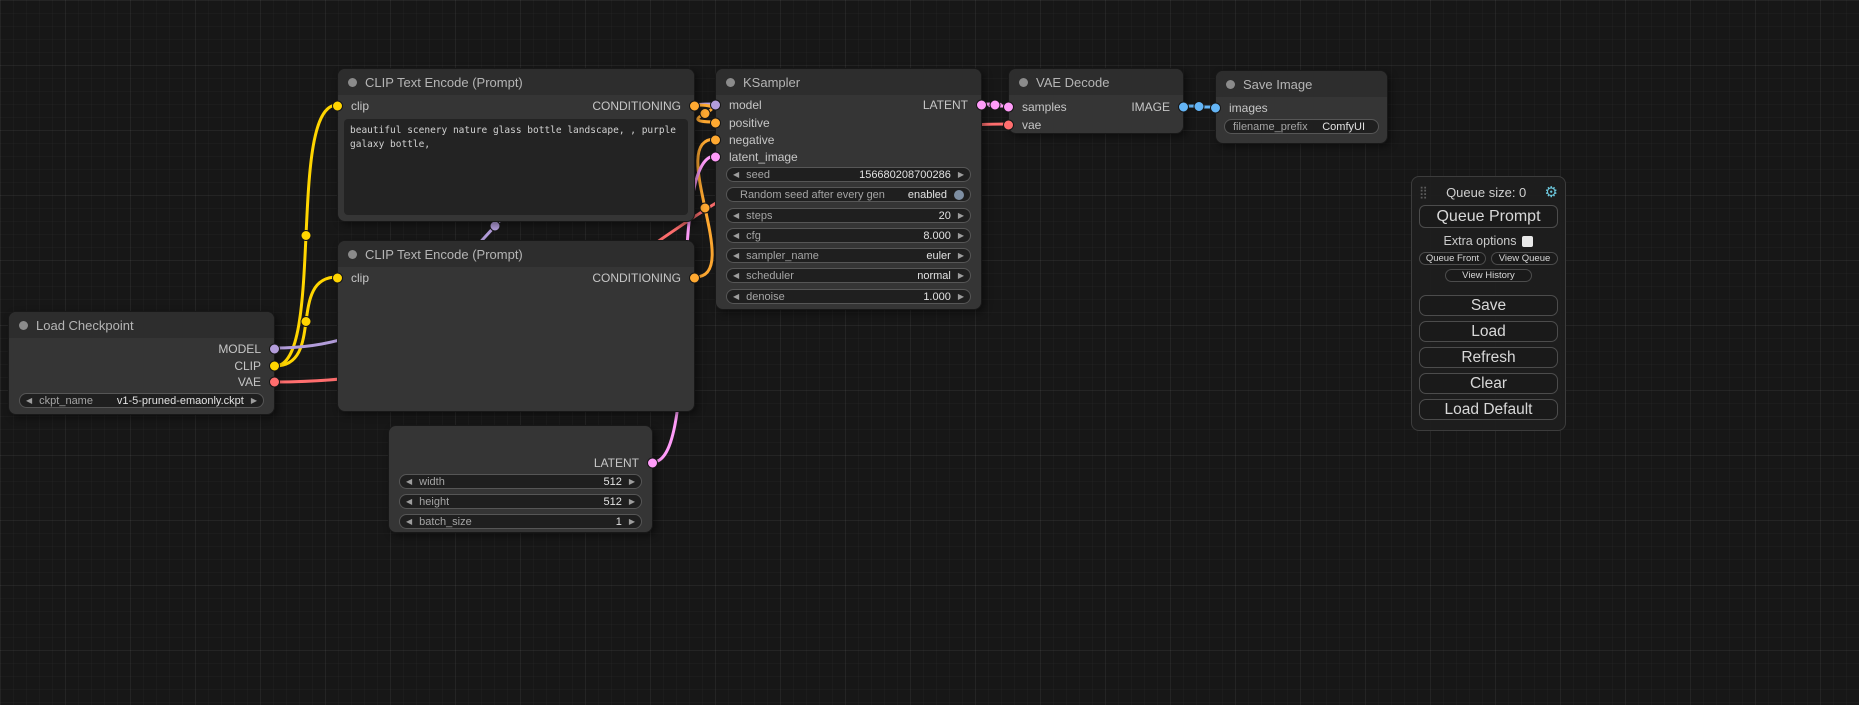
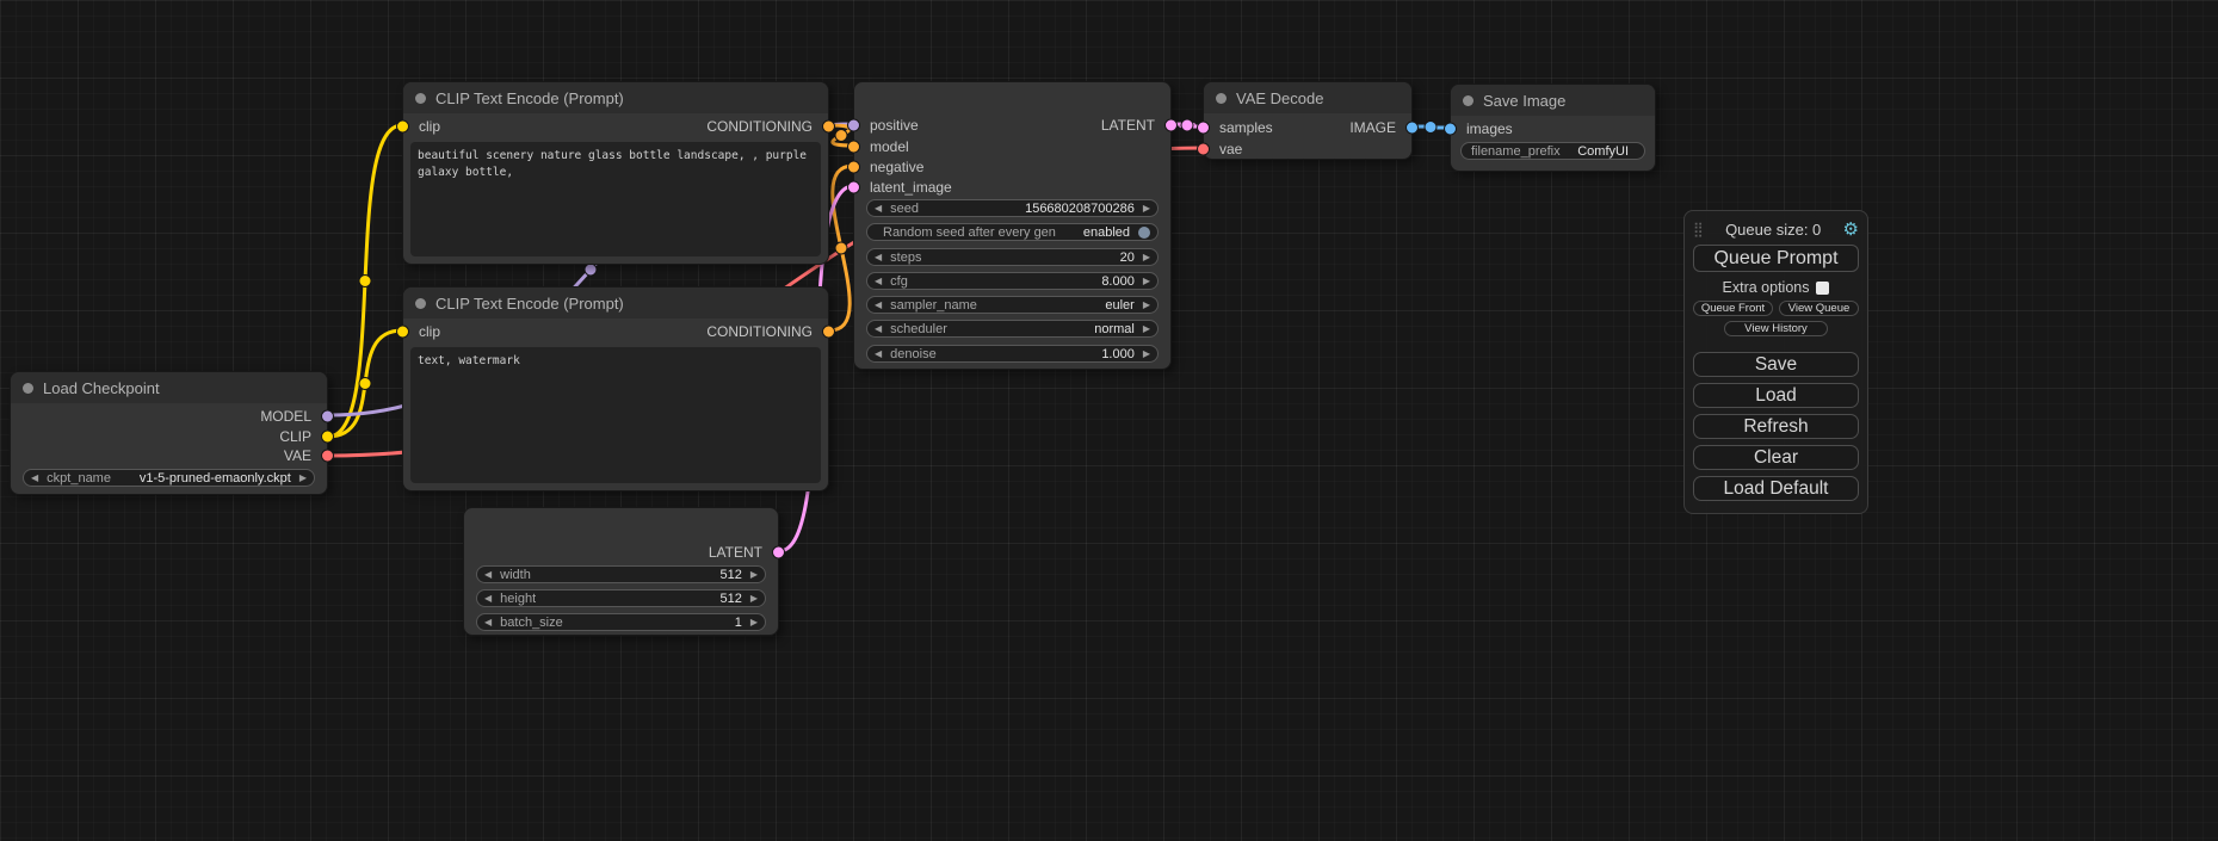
  Load Checkpoint
  MODEL
  CLIP
  VAE
  ◀
  ckpt_name
  v1-5-pruned-emaonly.ckpt
  ▶
  CLIP Text Encode (Prompt)
  clip
  CONDITIONING
  beautiful scenery nature glass bottle landscape, , purple galaxy bottle,
  CLIP Text Encode (Prompt)
  clip
  CONDITIONING
+ text, watermark
  LATENT
  ◀
  width
  512
  ▶
  ◀
  height
  512
  ▶
  ◀
  batch_size
  1
  ▶
- KSampler
- model
+ positive
  LATENT
- positive
+ model
  negative
  latent_image
  ◀
  seed
  156680208700286
  ▶
  Random seed after every gen
  enabled
  ◀
  steps
  20
  ▶
  ◀
  cfg
  8.000
  ▶
  ◀
  sampler_name
  euler
  ▶
  ◀
  scheduler
  normal
  ▶
  ◀
  denoise
  1.000
  ▶
  VAE Decode
  samples
  IMAGE
  vae
  Save Image
  images
  filename_prefix
  ComfyUI
  ⣿
  Queue size: 0
  ⚙
  Queue Prompt
  Extra options
  Queue Front
  View Queue
  View History
  Save
  Load
  Refresh
  Clear
  Load Default
